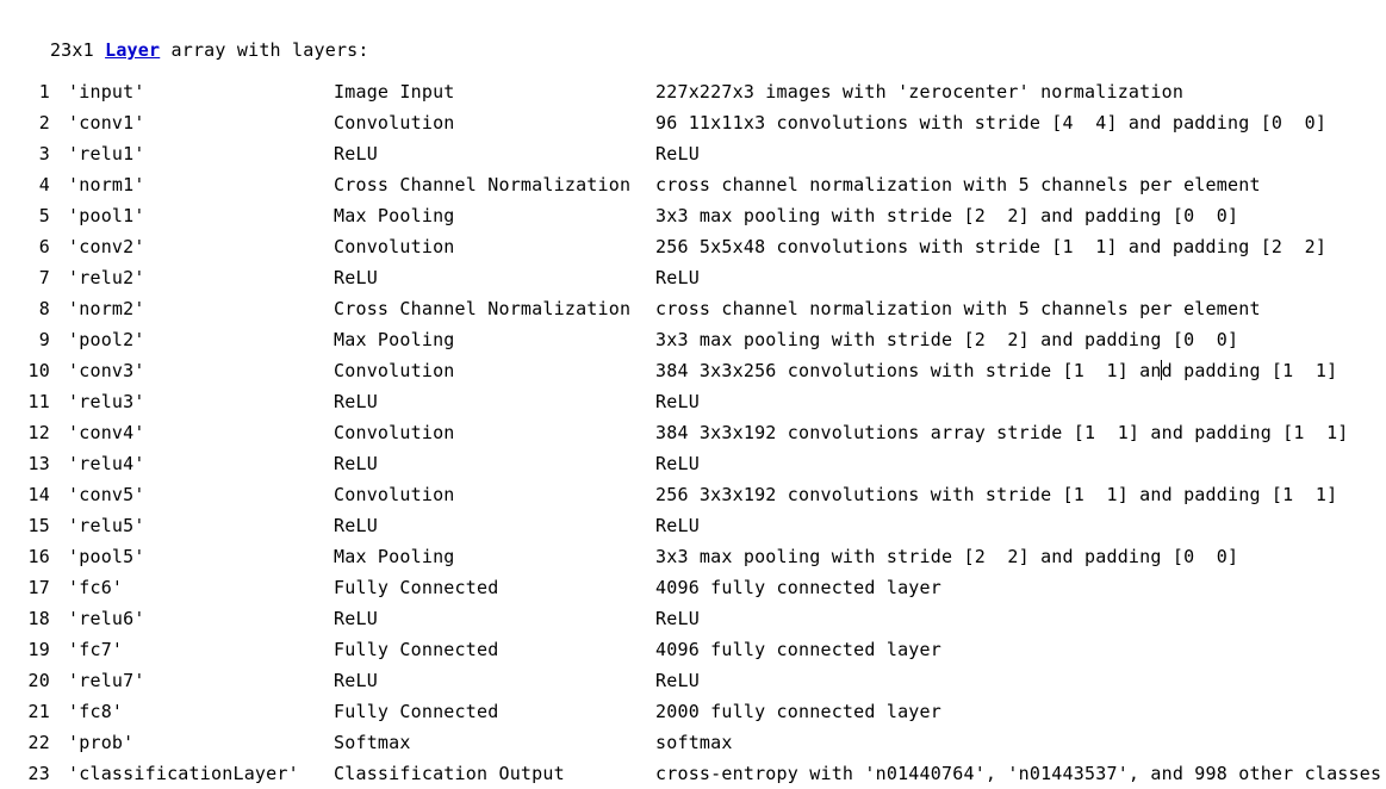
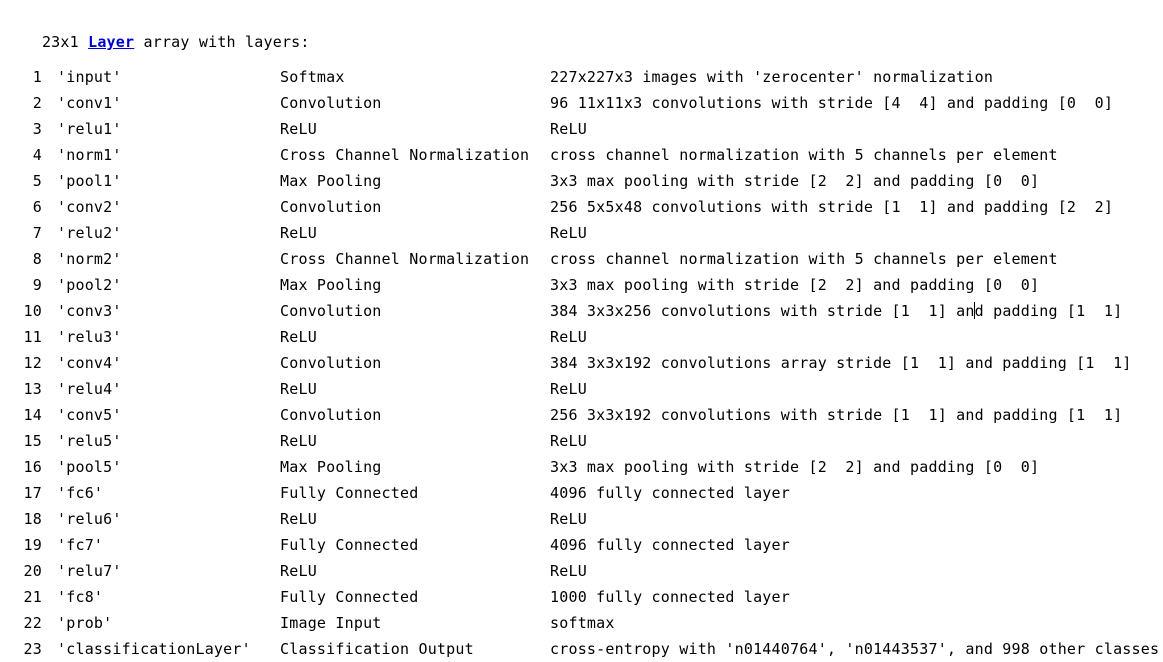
  23x1 Layer array with layers:
  1
  'input'
- Image Input
+ Softmax
  227x227x3 images with 'zerocenter' normalization
  2
  'conv1'
  Convolution
  96 11x11x3 convolutions with stride [4 4] and padding [0 0]
  3
  'relu1'
  ReLU
  ReLU
  4
  'norm1'
  Cross Channel Normalization
  cross channel normalization with 5 channels per element
  5
  'pool1'
  Max Pooling
  3x3 max pooling with stride [2 2] and padding [0 0]
  6
  'conv2'
  Convolution
  256 5x5x48 convolutions with stride [1 1] and padding [2 2]
  7
  'relu2'
  ReLU
  ReLU
  8
  'norm2'
  Cross Channel Normalization
  cross channel normalization with 5 channels per element
  9
  'pool2'
  Max Pooling
  3x3 max pooling with stride [2 2] and padding [0 0]
  10
  'conv3'
  Convolution
  384 3x3x256 convolutions with stride [1 1] and padding [1 1]
  11
  'relu3'
  ReLU
  ReLU
  12
  'conv4'
  Convolution
  384 3x3x192 convolutions array stride [1 1] and padding [1 1]
  13
  'relu4'
  ReLU
  ReLU
  14
  'conv5'
  Convolution
  256 3x3x192 convolutions with stride [1 1] and padding [1 1]
  15
  'relu5'
  ReLU
  ReLU
  16
  'pool5'
  Max Pooling
  3x3 max pooling with stride [2 2] and padding [0 0]
  17
  'fc6'
  Fully Connected
  4096 fully connected layer
  18
  'relu6'
  ReLU
  ReLU
  19
  'fc7'
  Fully Connected
  4096 fully connected layer
  20
  'relu7'
  ReLU
  ReLU
  21
  'fc8'
  Fully Connected
- 2000 fully connected layer
+ 1000 fully connected layer
  22
  'prob'
- Softmax
+ Image Input
  softmax
  23
  'classificationLayer'
  Classification Output
  cross-entropy with 'n01440764', 'n01443537', and 998 other classes
